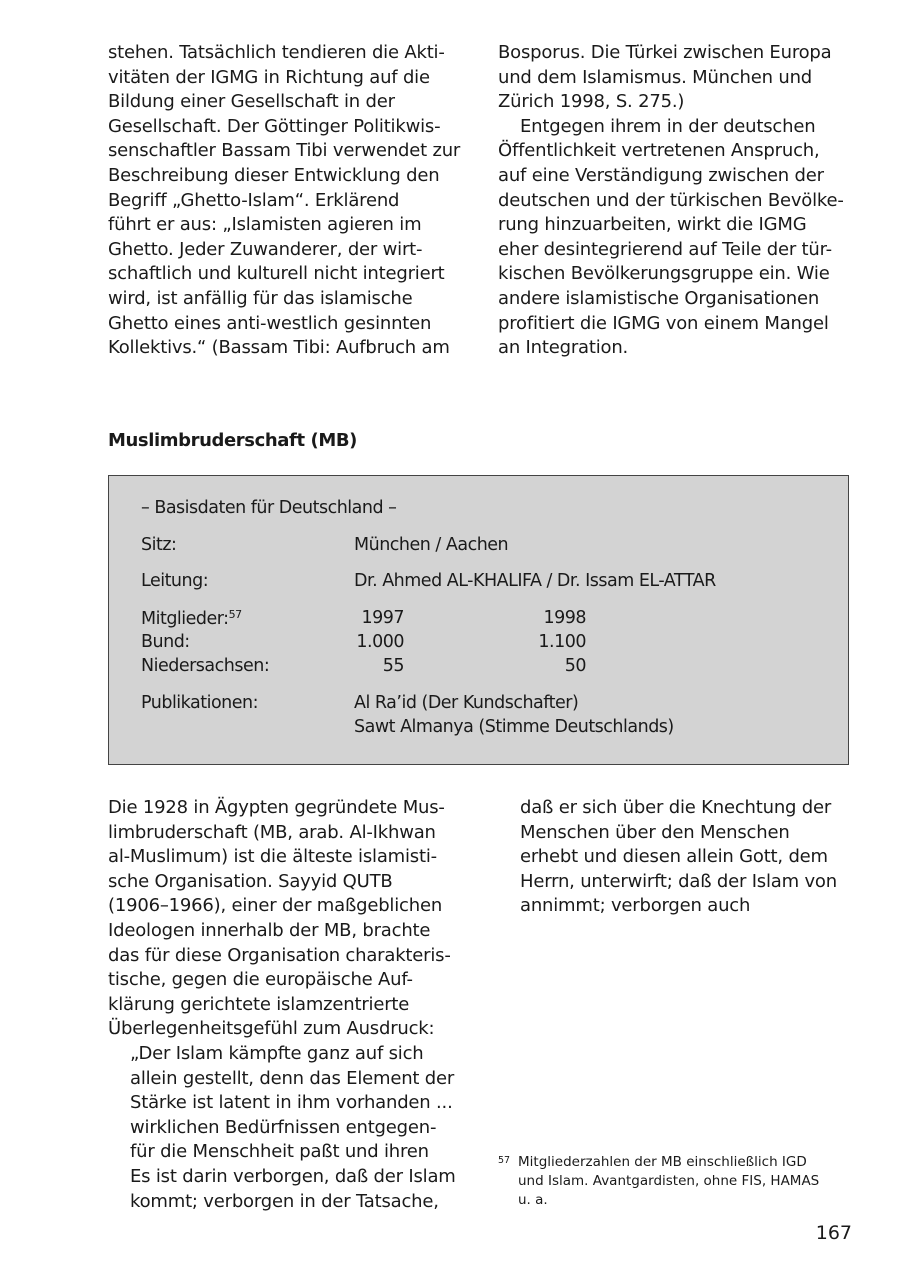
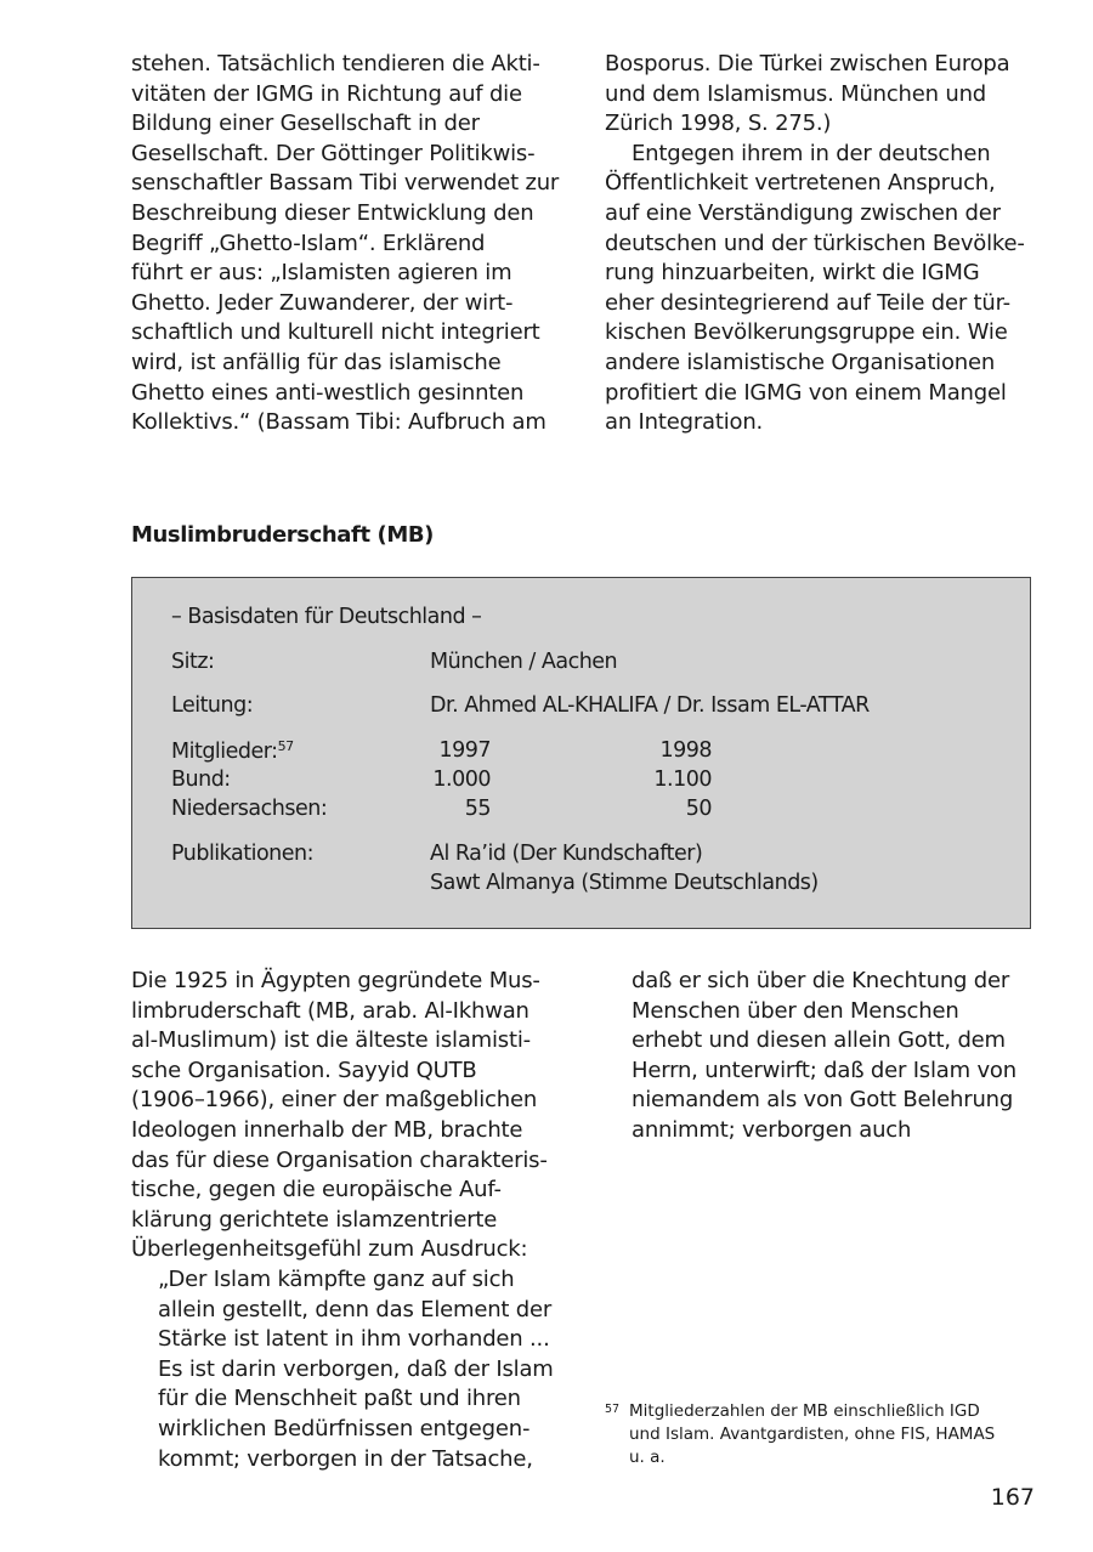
  stehen. Tatsächlich tendieren die Akti-
  vitäten der IGMG in Richtung auf die
  Bildung einer Gesellschaft in der
  Gesellschaft. Der Göttinger Politikwis-
  senschaftler Bassam Tibi verwendet zur
  Beschreibung dieser Entwicklung den
  Begriff „Ghetto-Islam“. Erklärend
  führt er aus: „Islamisten agieren im
  Ghetto. Jeder Zuwanderer, der wirt-
  schaftlich und kulturell nicht integriert
  wird, ist anfällig für das islamische
  Ghetto eines anti-westlich gesinnten
  Kollektivs.“ (Bassam Tibi: Aufbruch am
  Bosporus. Die Türkei zwischen Europa
  und dem Islamismus. München und
  Zürich 1998, S. 275.)
  Entgegen ihrem in der deutschen
  Öffentlichkeit vertretenen Anspruch,
  auf eine Verständigung zwischen der
  deutschen und der türkischen Bevölke-
  rung hinzuarbeiten, wirkt die IGMG
  eher desintegrierend auf Teile der tür-
  kischen Bevölkerungsgruppe ein. Wie
  andere islamistische Organisationen
  profitiert die IGMG von einem Mangel
  an Integration.
  Muslimbruderschaft (MB)
  – Basisdaten für Deutschland –
  Sitz:
  München / Aachen
  Leitung:
  Dr. Ahmed AL-KHALIFA / Dr. Issam EL-ATTAR
  Mitglieder:57
  1997
  1998
  Bund:
  1.000
  1.100
  Niedersachsen:
  55
  50
  Publikationen:
  Al Ra’id (Der Kundschafter)
  Sawt Almanya (Stimme Deutschlands)
- Die 1928 in Ägypten gegründete Mus-
+ Die 1925 in Ägypten gegründete Mus-
  limbruderschaft (MB, arab. Al-Ikhwan
  al-Muslimum) ist die älteste islamisti-
  sche Organisation. Sayyid QUTB
  (1906–1966), einer der maßgeblichen
  Ideologen innerhalb der MB, brachte
  das für diese Organisation charakteris-
  tische, gegen die europäische Auf-
  klärung gerichtete islamzentrierte
  Überlegenheitsgefühl zum Ausdruck:
  „Der Islam kämpfte ganz auf sich
  allein gestellt, denn das Element der
  Stärke ist latent in ihm vorhanden ...
- wirklichen Bedürfnissen entgegen-
+ Es ist darin verborgen, daß der Islam
  für die Menschheit paßt und ihren
- Es ist darin verborgen, daß der Islam
+ wirklichen Bedürfnissen entgegen-
  kommt; verborgen in der Tatsache,
  daß er sich über die Knechtung der
  Menschen über den Menschen
  erhebt und diesen allein Gott, dem
  Herrn, unterwirft; daß der Islam von
+ niemandem als von Gott Belehrung
  annimmt; verborgen auch
  57
  Mitgliederzahlen der MB einschließlich IGD
  und Islam. Avantgardisten, ohne FIS, HAMAS
  u. a.
  167
